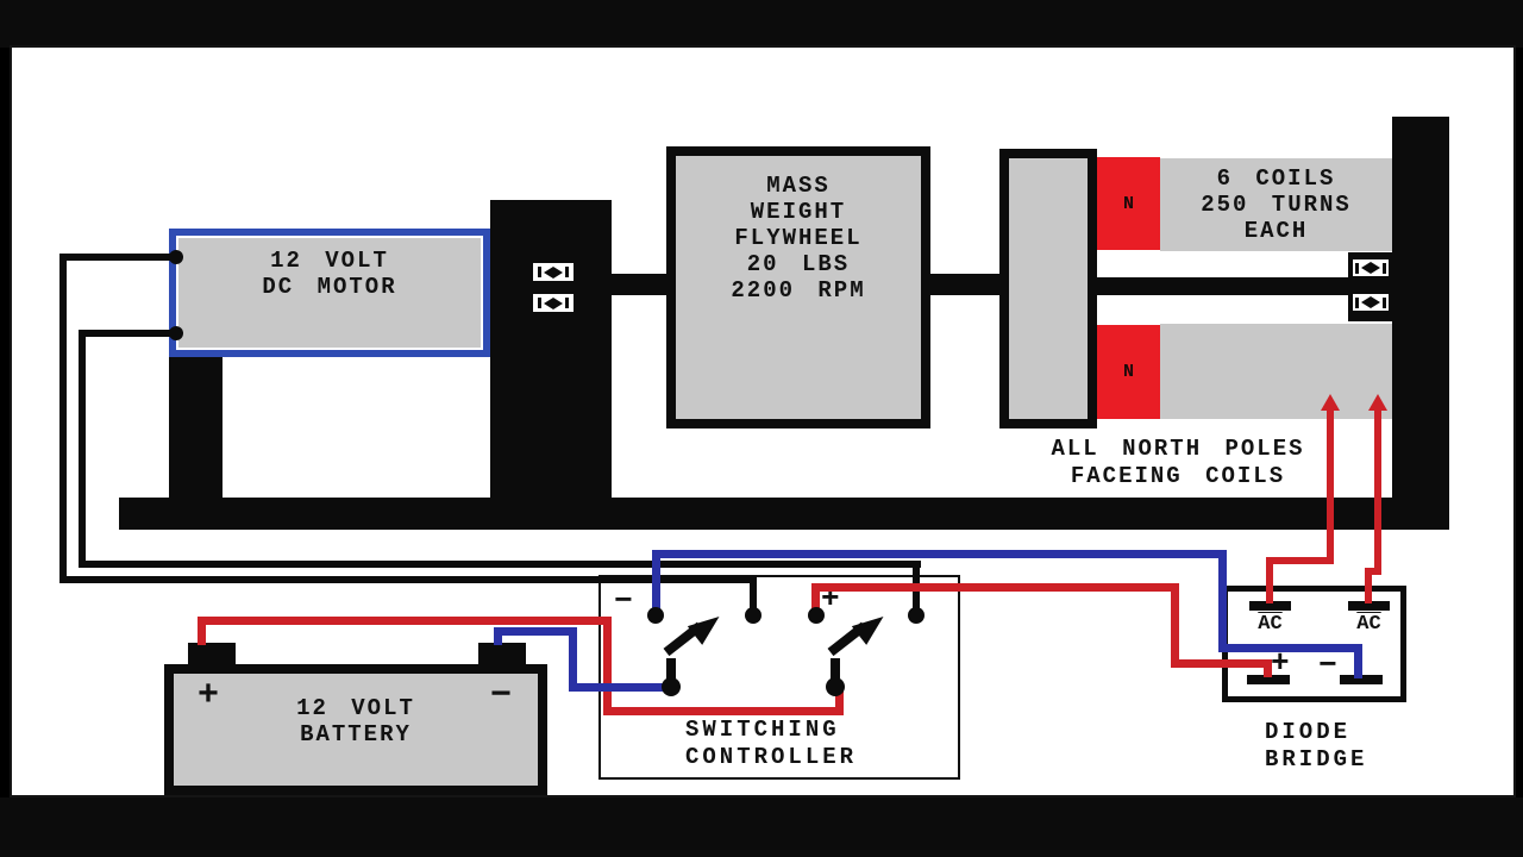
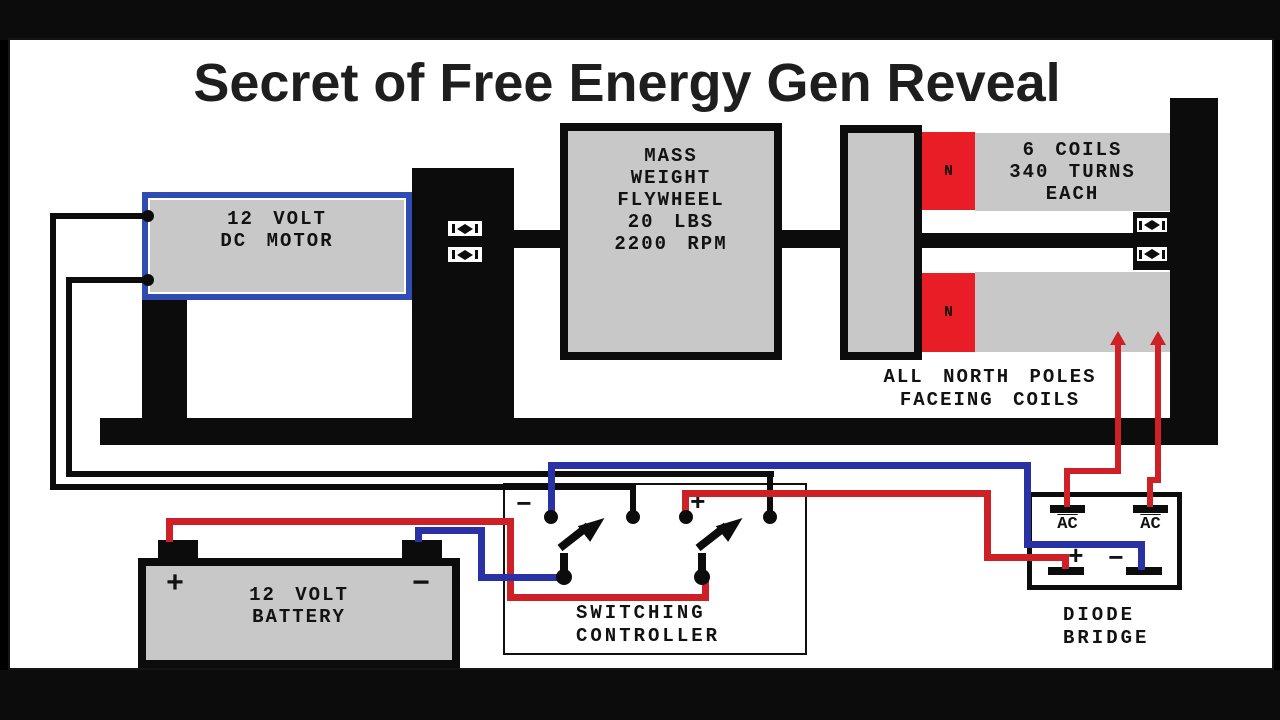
+ Secret of Free Energy Gen Reveal
  12 VOLT
  DC MOTOR
  MASS
  WEIGHT
  FLYWHEEL
  20 LBS
  2200 RPM
  N
  N
  6 COILS
- 250 TURNS
+ 340 TURNS
  EACH
  ALL NORTH POLES
  FACEING COILS
  +
  −
  12 VOLT
  BATTERY
  −
  +
  SWITCHING
  CONTROLLER
  AC
  AC
  +
  −
  DIODE
  BRIDGE
